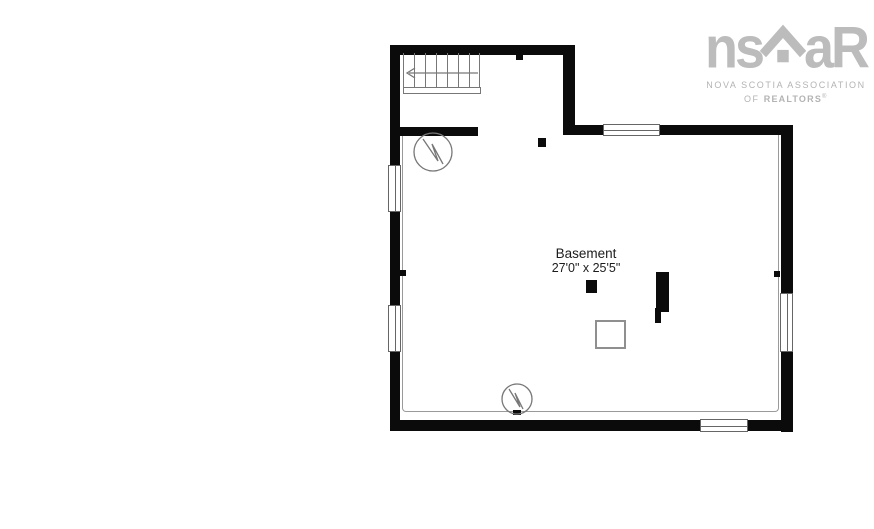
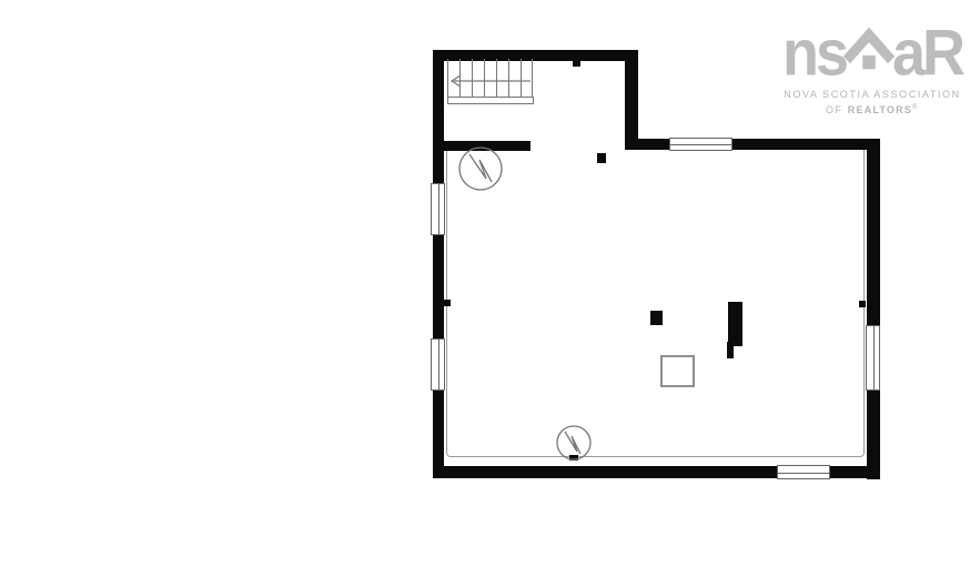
- Basement
- 27'0" x 25'5"
  ns
  aR
  NOVA SCOTIA ASSOCIATION
  OF REALTORS
